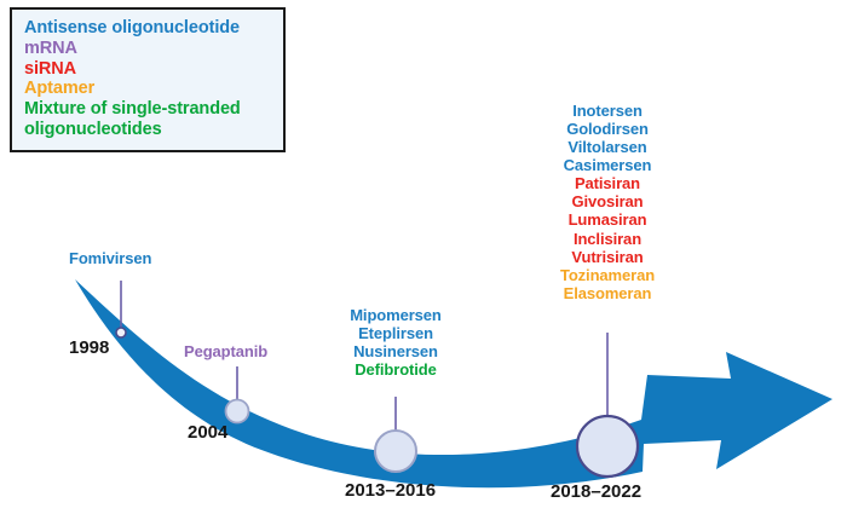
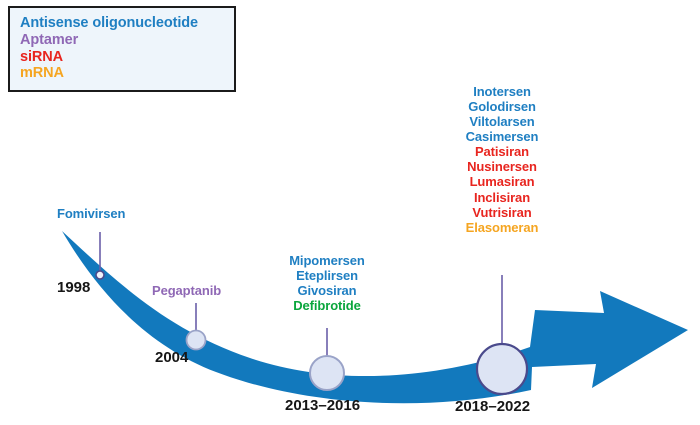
  Antisense oligonucleotide
- mRNA
+ Aptamer
  siRNA
- Aptamer
+ mRNA
- Mixture of single-stranded
- oligonucleotides
  Fomivirsen
  1998
  Pegaptanib
  2004
  Mipomersen
  Eteplirsen
- Nusinersen
+ Givosiran
  Defibrotide
  2013–2016
  Inotersen
  Golodirsen
  Viltolarsen
  Casimersen
  Patisiran
- Givosiran
+ Nusinersen
  Lumasiran
  Inclisiran
  Vutrisiran
- Tozinameran
  Elasomeran
  2018–2022
